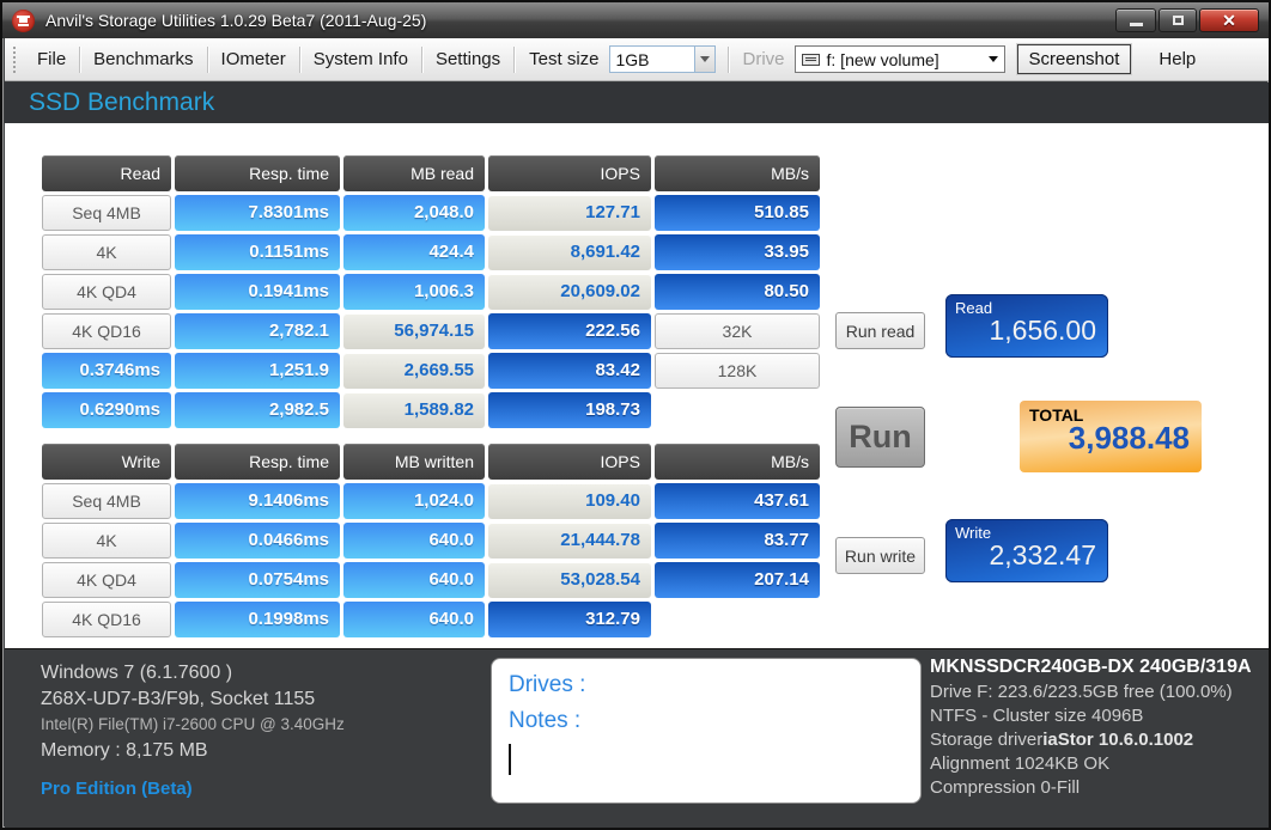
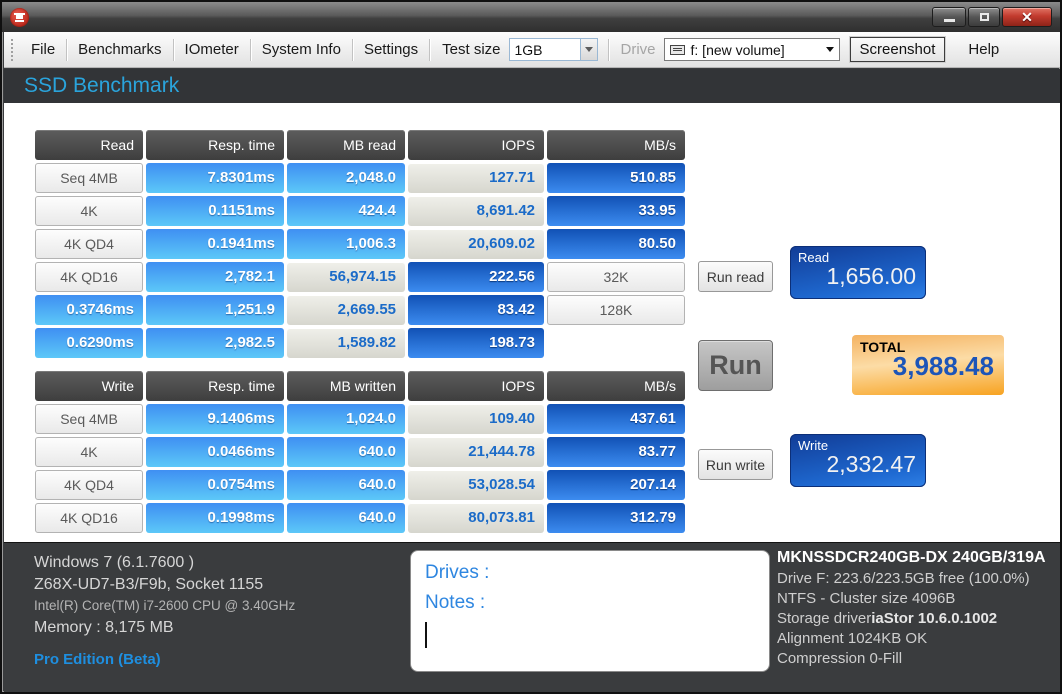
- Anvil's Storage Utilities 1.0.29 Beta7 (2011-Aug-25)
  ✕
  File
  Benchmarks
  IOmeter
  System Info
  Settings
  Test size
  1GB
  Drive
  f: [new volume]
  Screenshot
  Help
  SSD Benchmark
  Read
  Resp. time
  MB read
  IOPS
  MB/s
  Seq 4MB
  7.8301ms
  2,048.0
  127.71
  510.85
  4K
  0.1151ms
  424.4
  8,691.42
  33.95
  4K QD4
  0.1941ms
  1,006.3
  20,609.02
  80.50
  4K QD16
  2,782.1
  56,974.15
  222.56
  32K
  0.3746ms
  1,251.9
  2,669.55
  83.42
  128K
  0.6290ms
  2,982.5
  1,589.82
  198.73
  Write
  Resp. time
  MB written
  IOPS
  MB/s
  Seq 4MB
  9.1406ms
  1,024.0
  109.40
  437.61
  4K
  0.0466ms
  640.0
  21,444.78
  83.77
  4K QD4
  0.0754ms
  640.0
  53,028.54
  207.14
  4K QD16
  0.1998ms
  640.0
+ 80,073.81
  312.79
  Run read
  Read
  1,656.00
  Run
  TOTAL
  3,988.48
  Run write
  Write
  2,332.47
  Windows 7 (6.1.7600 )
  Z68X-UD7-B3/F9b, Socket 1155
- Intel(R) File(TM) i7-2600 CPU @ 3.40GHz
+ Intel(R) Core(TM) i7-2600 CPU @ 3.40GHz
  Memory : 8,175 MB
  Pro Edition (Beta)
  Drives :
  Notes :
  MKNSSDCR240GB-DX 240GB/319A
  Drive F: 223.6/223.5GB free (100.0%)
  NTFS - Cluster size 4096B
  Storage driveriaStor 10.6.0.1002
  Alignment 1024KB OK
  Compression 0-Fill
